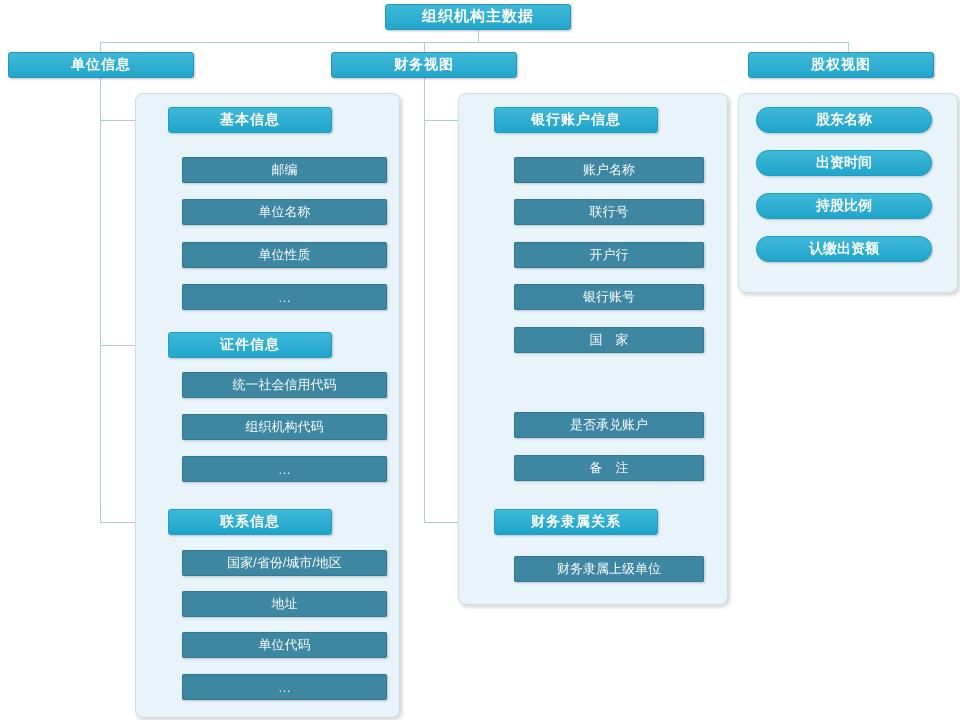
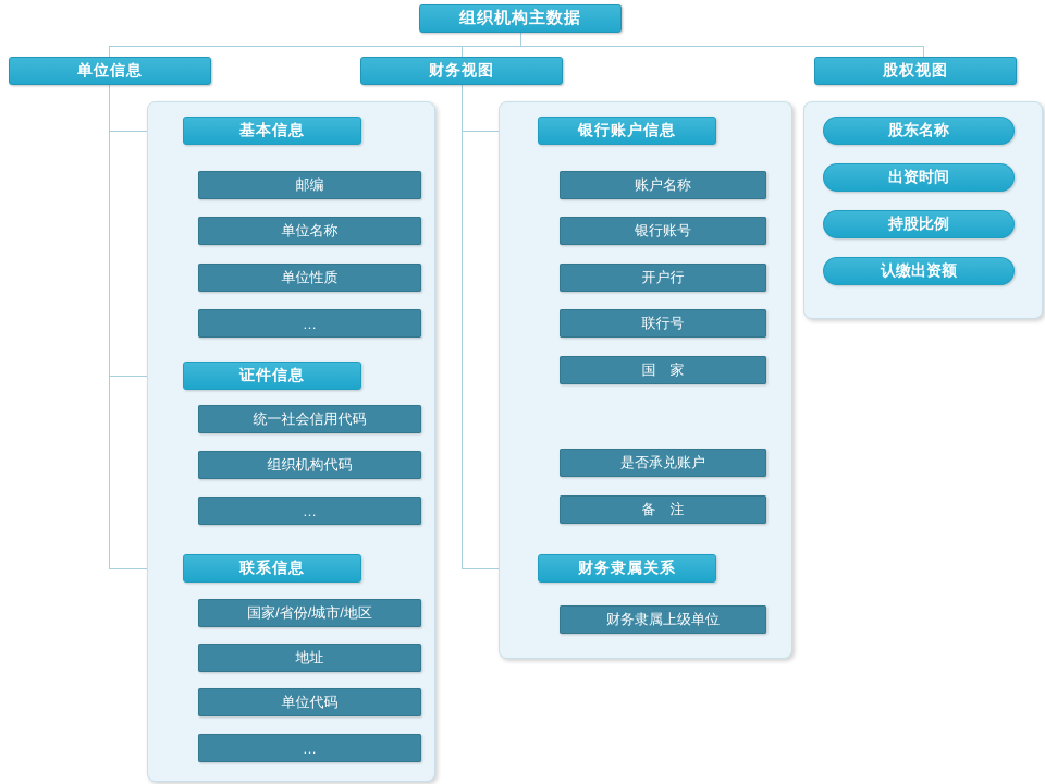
  组织机构主数据
  单位信息
  财务视图
  股权视图
  基本信息
  邮编
  单位名称
  单位性质
  …
  证件信息
  统一社会信用代码
  组织机构代码
  …
  联系信息
  国家/省份/城市/地区
  地址
  单位代码
  …
  银行账户信息
  账户名称
- 联行号
+ 银行账号
  开户行
- 银行账号
+ 联行号
  国 家
  是否承兑账户
  备 注
  财务隶属关系
  财务隶属上级单位
  股东名称
  出资时间
  持股比例
  认缴出资额
